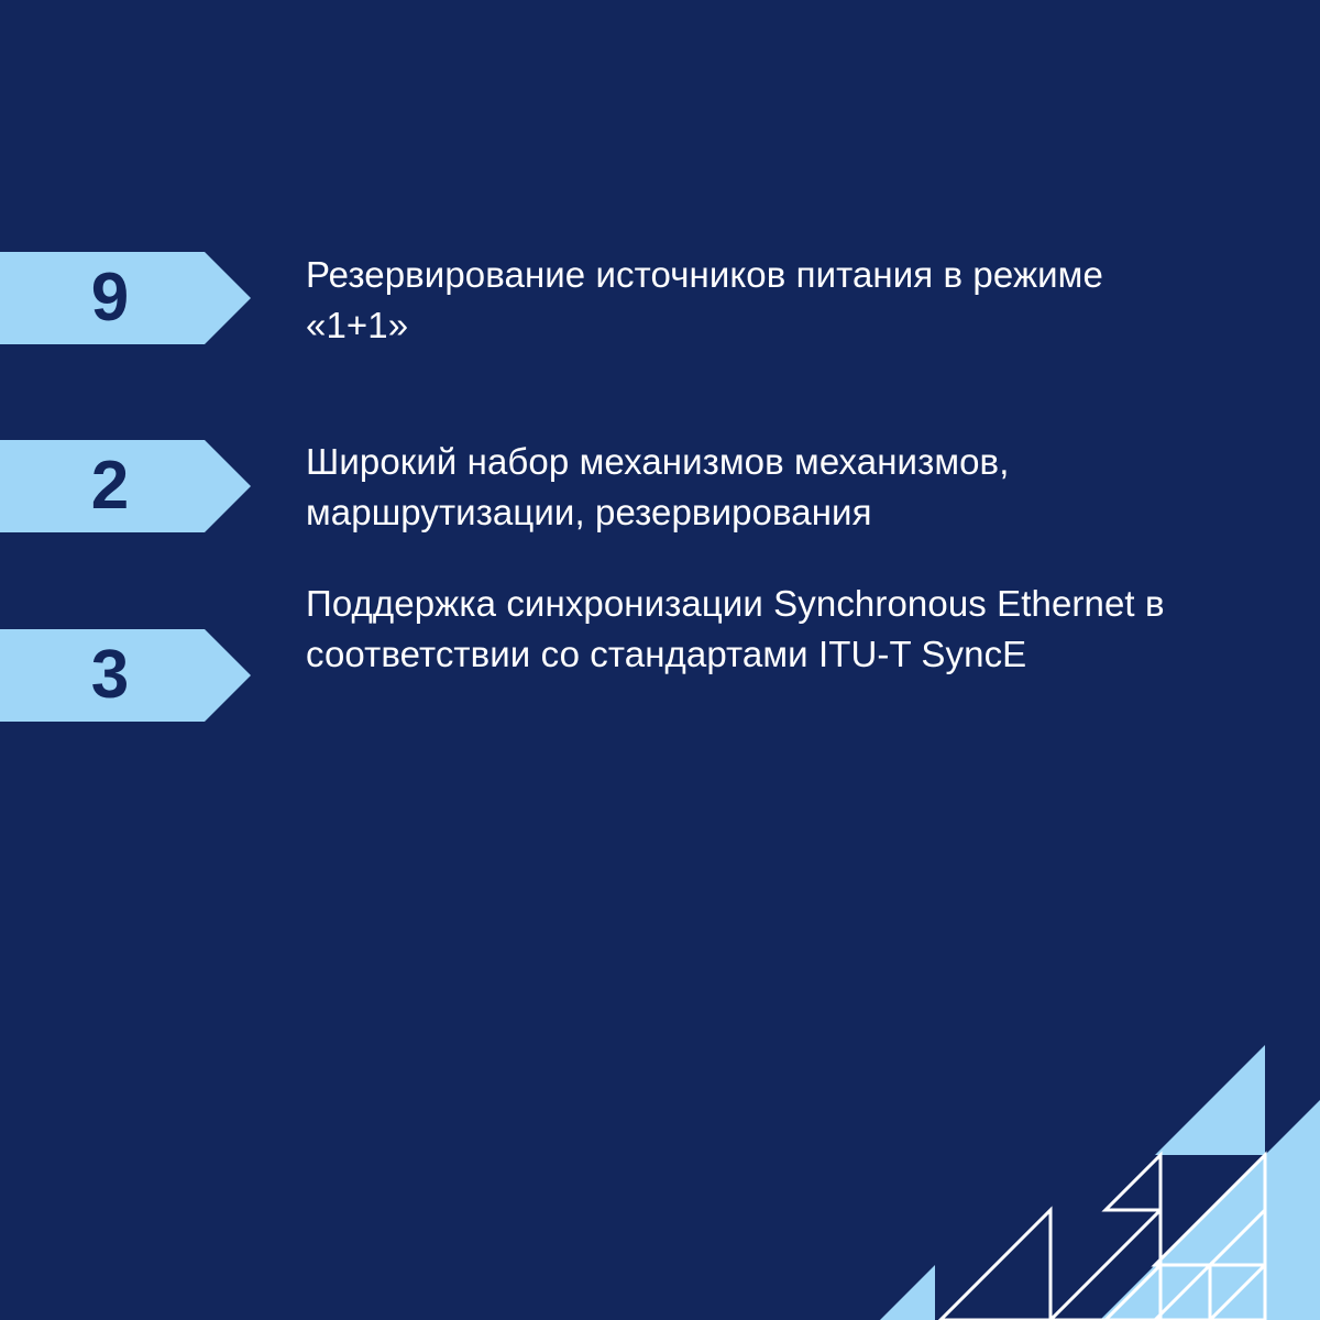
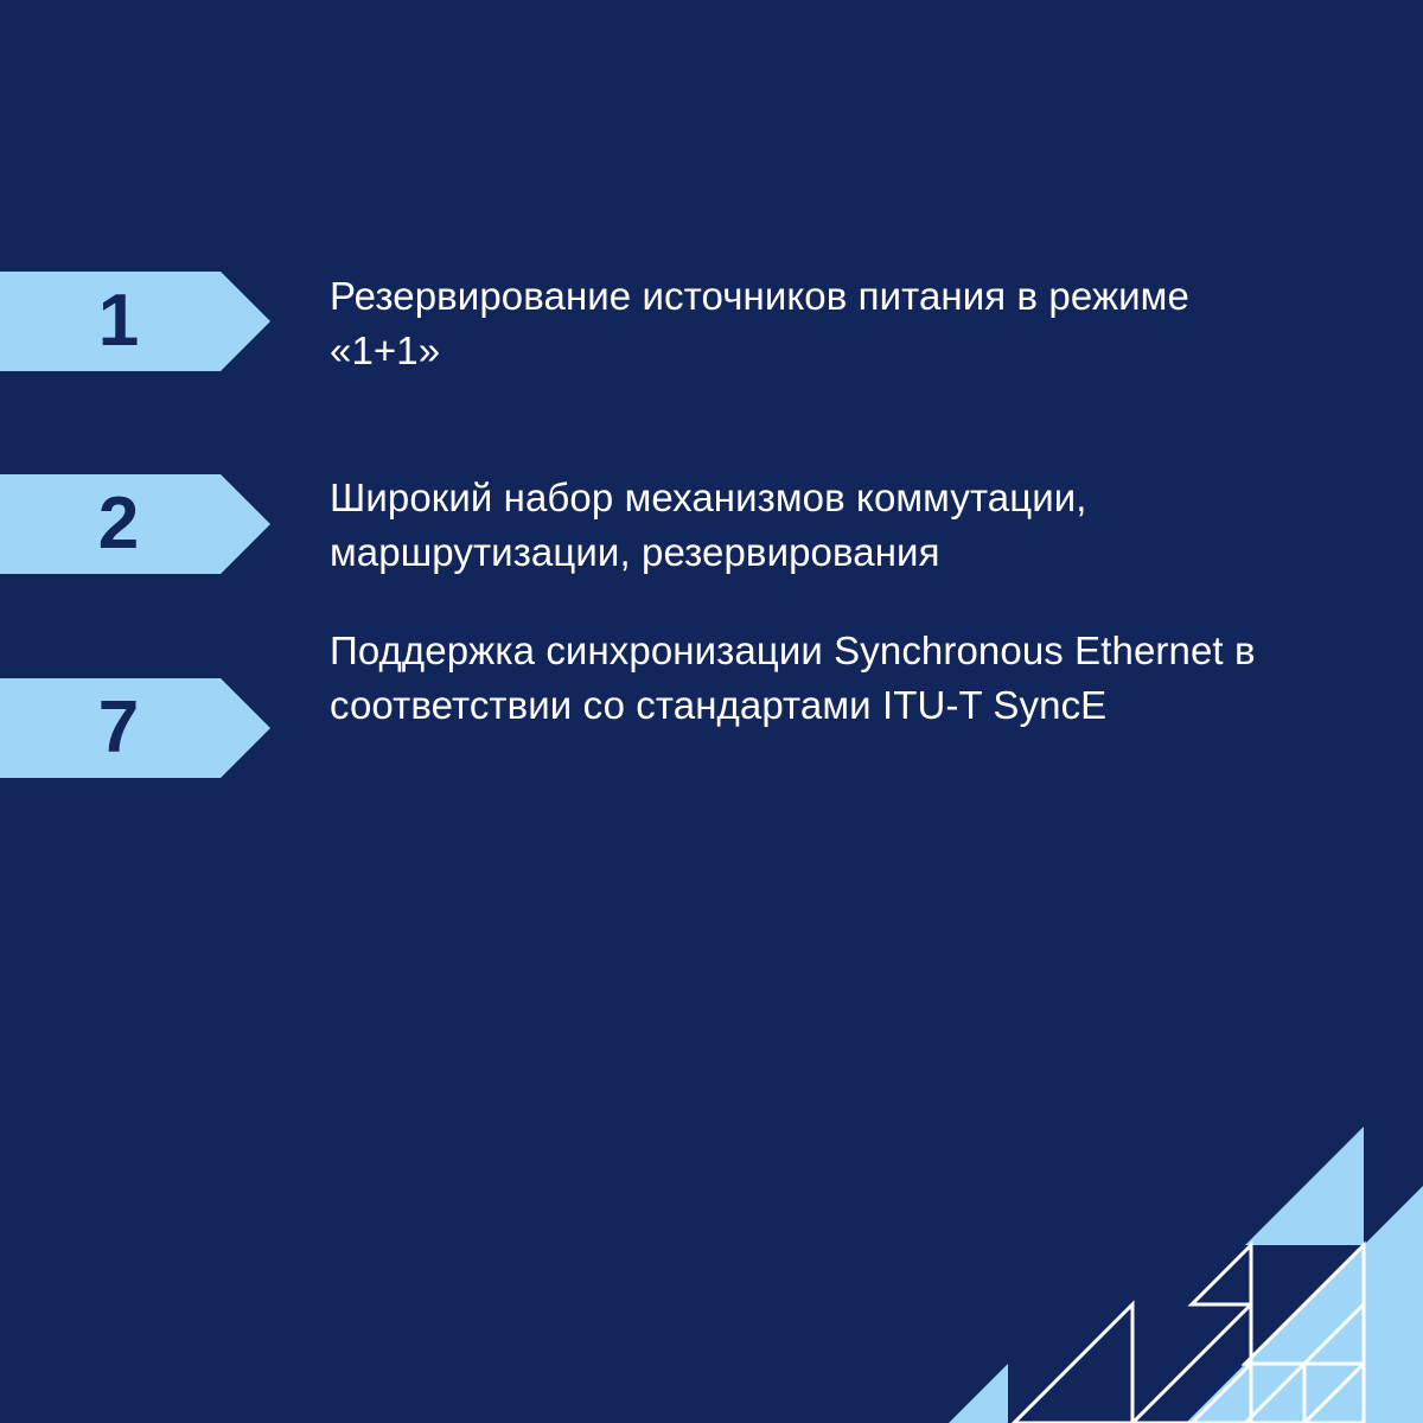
- 9
+ 1
  Резервирование источников питания в режиме «1+1»
  2
- Широкий набор механизмов механизмов, маршрутизации, резервирования
+ Широкий набор механизмов коммутации, маршрутизации, резервирования
- 3
+ 7
  Поддержка синхронизации Synchronous Ethernet в соответствии со стандартами ITU-T SyncE
